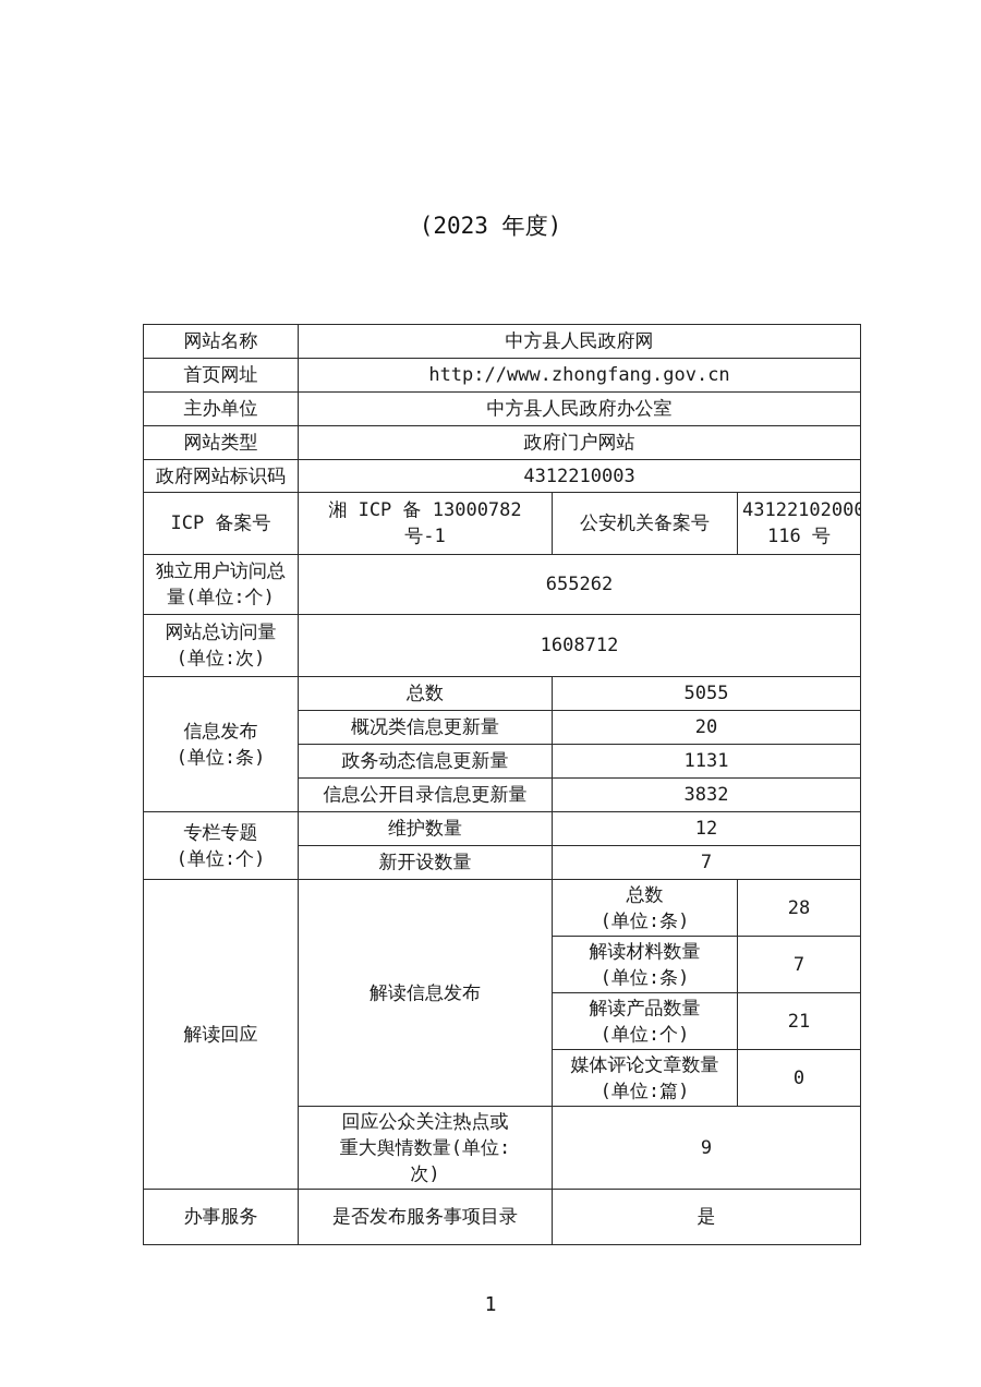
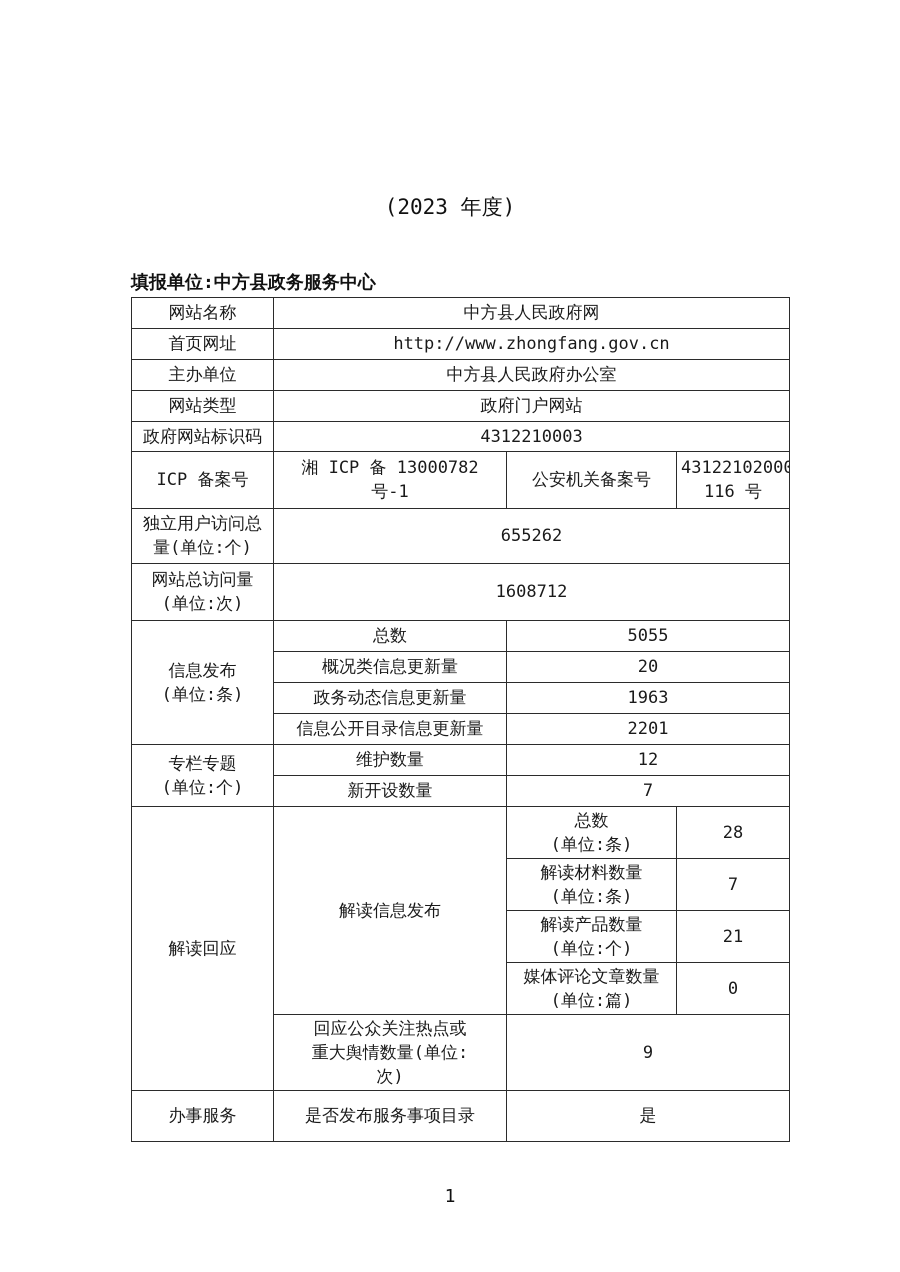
  (2023 年度)
+ 填报单位:中方县政务服务中心
  网站名称	中方县人民政府网
  首页网址	http://www.zhongfang.gov.cn
  主办单位	中方县人民政府办公室
  网站类型	政府门户网站
  政府网站标识码	4312210003
  ICP 备案号	湘 ICP 备 13000782 号-1	公安机关备案号	43122102000 116 号
  独立用户访问总 量(单位:个)	655262
  网站总访问量 (单位:次)	1608712
  信息发布 (单位:条)	总数	5055
  概况类信息更新量	20
- 政务动态信息更新量	1131
+ 政务动态信息更新量	1963
- 信息公开目录信息更新量	3832
+ 信息公开目录信息更新量	2201
  专栏专题 (单位:个)	维护数量	12
  新开设数量	7
  解读回应	解读信息发布	总数 (单位:条)	28
  解读材料数量 (单位:条)	7
  解读产品数量 (单位:个)	21
  媒体评论文章数量 (单位:篇)	0
  回应公众关注热点或 重大舆情数量(单位: 次)	9
  办事服务	是否发布服务事项目录	是
  1
